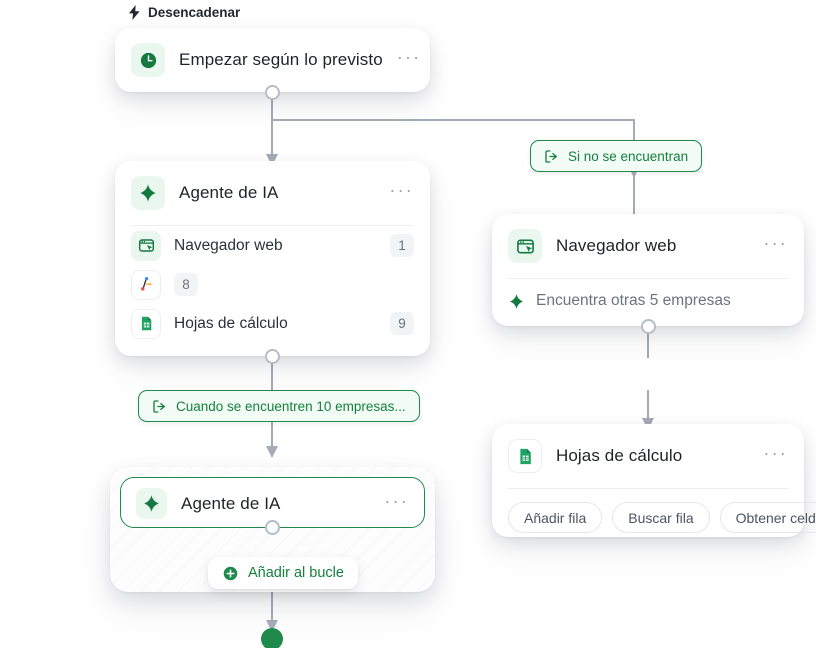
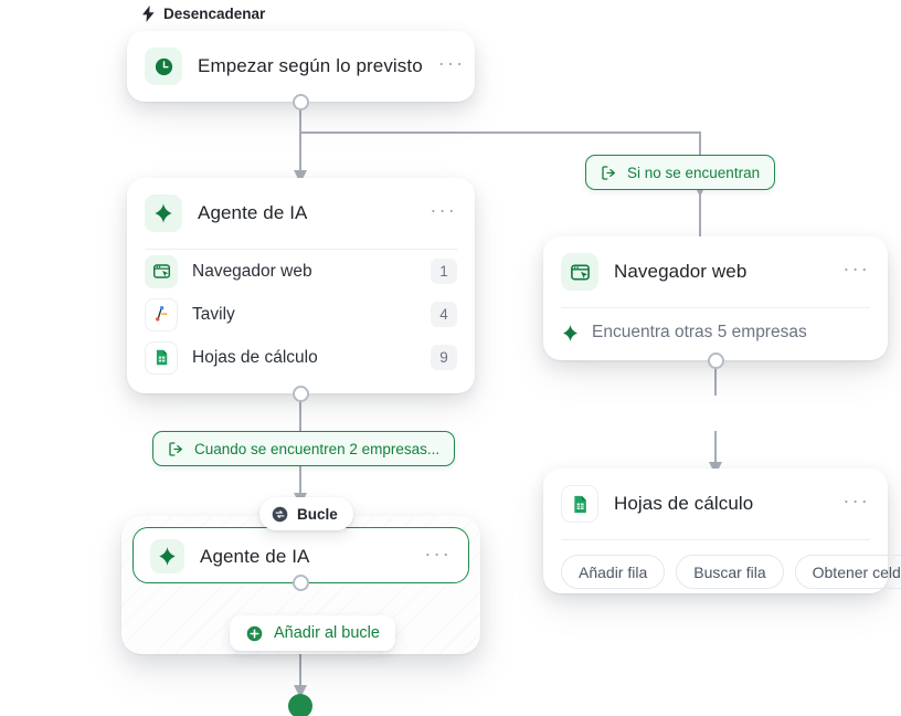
  Desencadenar
  Empezar según lo previsto
  ···
  Agente de IA
  ···
  Navegador web
  1
+ Tavily
- 8
+ 4
  Hojas de cálculo
  9
- Cuando se encuentren 10 empresas...
+ Cuando se encuentren 2 empresas...
+ Bucle
  Agente de IA
  ···
  Añadir al bucle
  Si no se encuentran
  Navegador web
  ···
  Encuentra otras 5 empresas
  Hojas de cálculo
  ···
  Añadir fila
  Buscar fila
  Obtener celd
